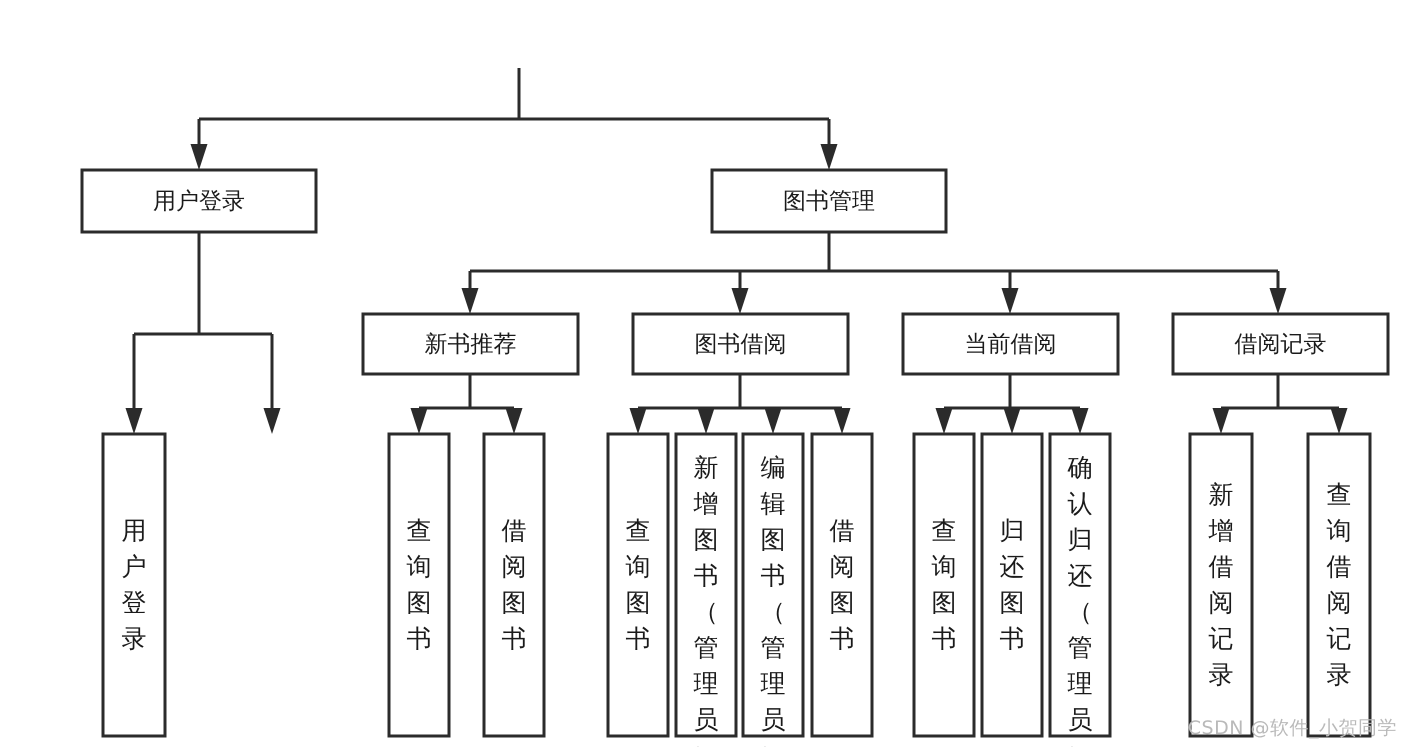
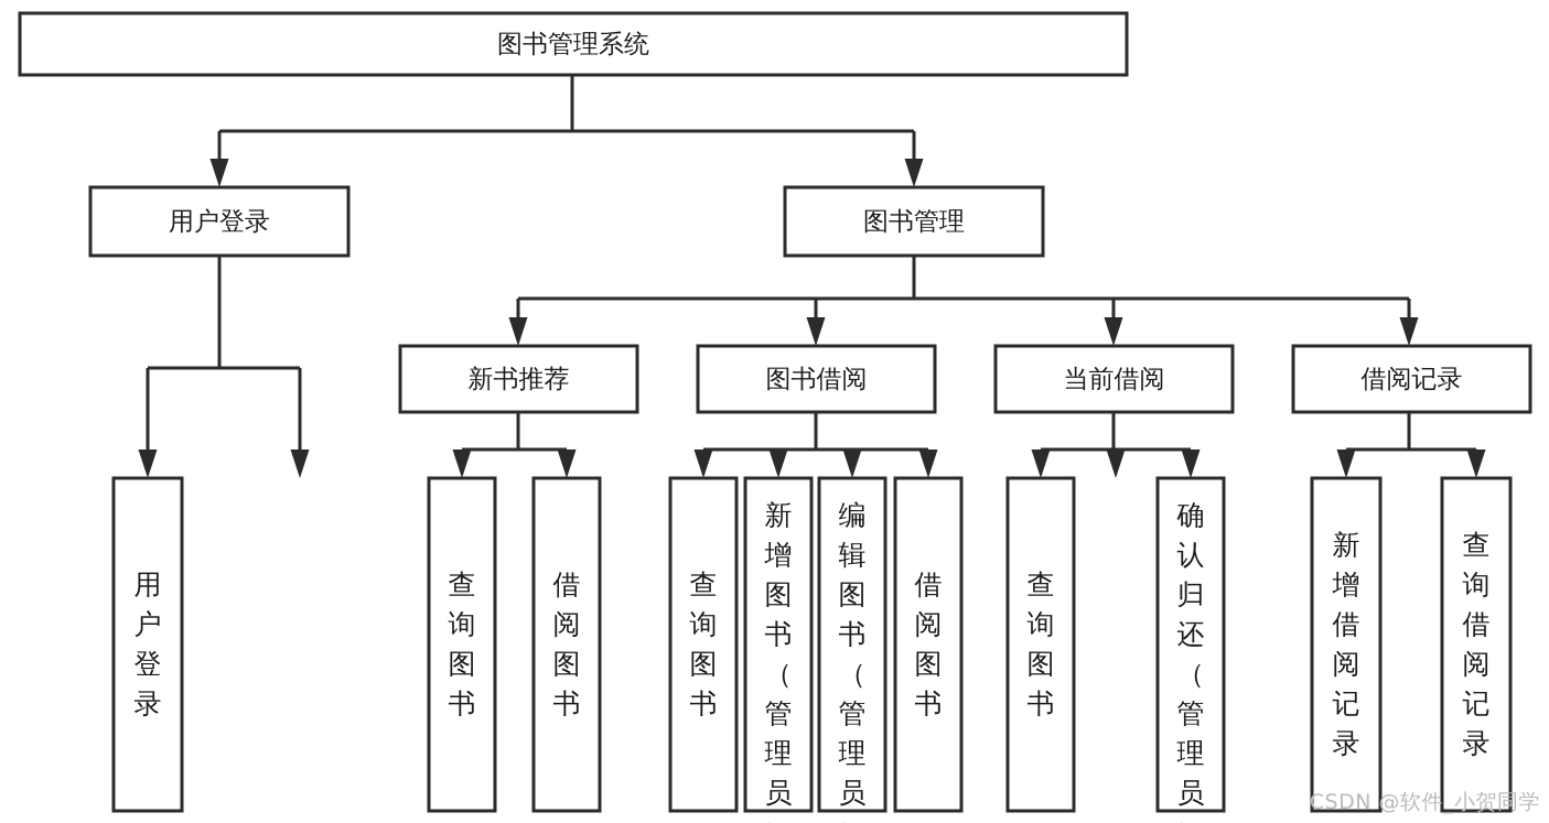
+ 图书管理系统
  用户登录
  图书管理
  新书推荐
  图书借阅
  当前借阅
  借阅记录
  用户登录
  查询图书
  借阅图书
  查询图书
  新增图书（管理员
  编辑图书（管理员
  借阅图书
  查询图书
- 归还图书
  确认归还（管理员
  新增借阅记录
  查询借阅记录
  CSDN @软件_小贺同学
